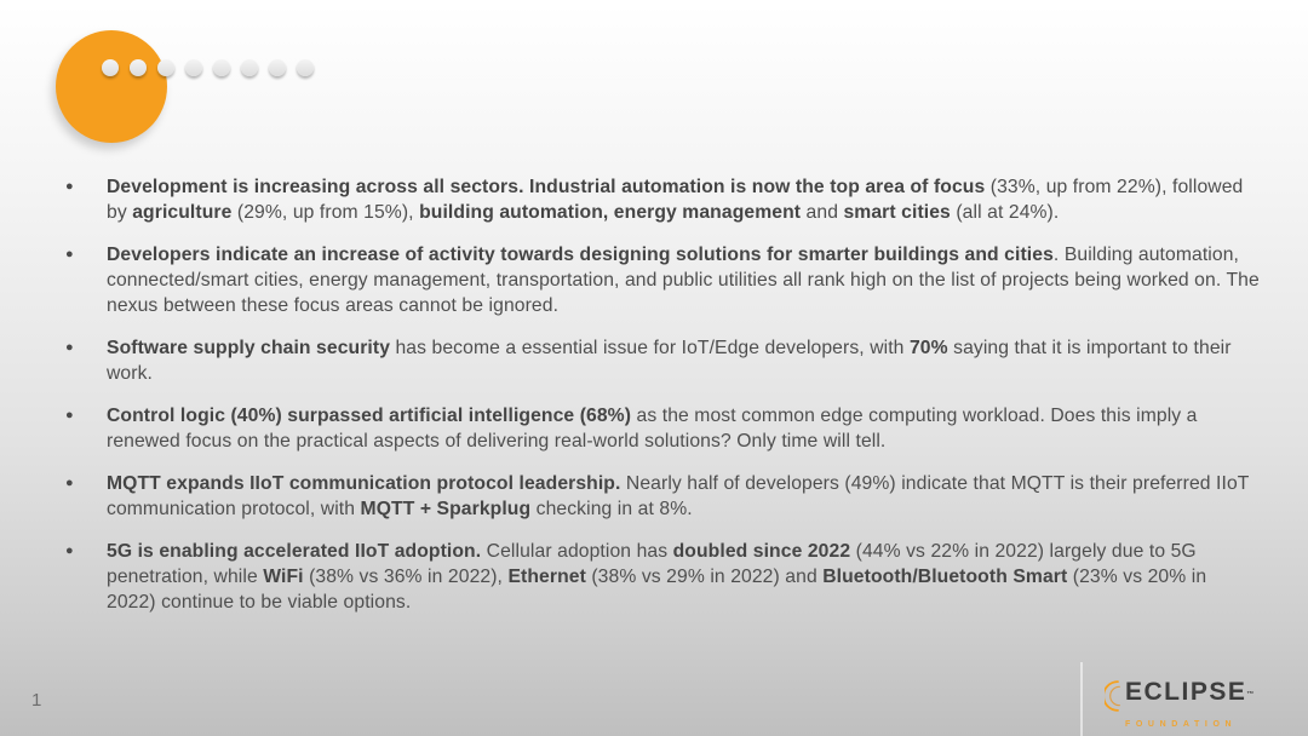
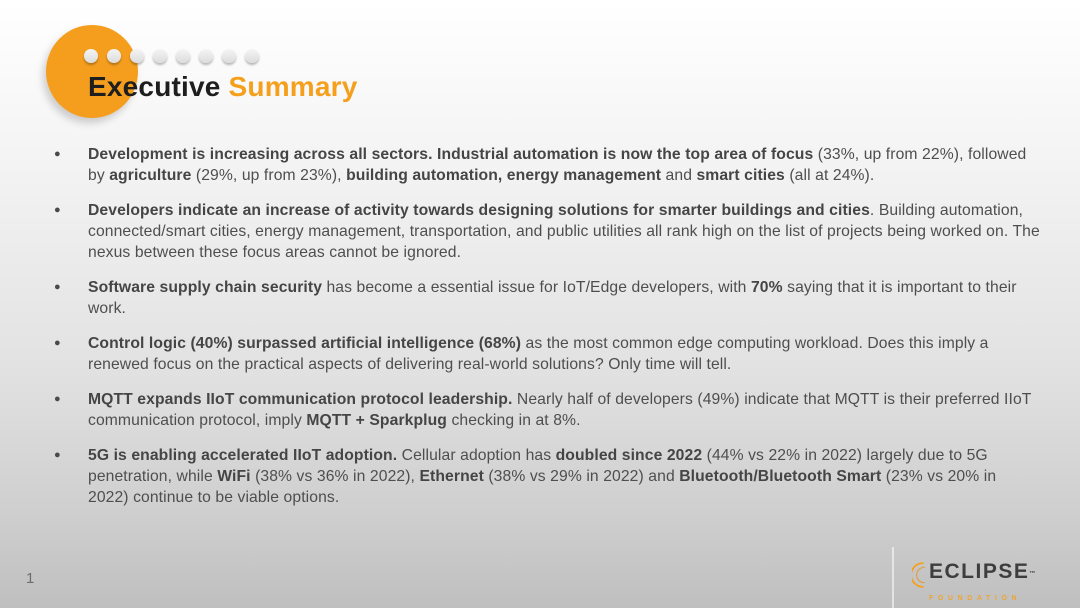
+ Executive Summary
  ●
- Development is increasing across all sectors. Industrial automation is now the top area of focus (33%, up from 22%), followed by agriculture (29%, up from 15%), building automation, energy management and smart cities (all at 24%).
+ Development is increasing across all sectors. Industrial automation is now the top area of focus (33%, up from 22%), followed by agriculture (29%, up from 23%), building automation, energy management and smart cities (all at 24%).
  ●
  Developers indicate an increase of activity towards designing solutions for smarter buildings and cities. Building automation, connected/smart cities, energy management, transportation, and public utilities all rank high on the list of projects being worked on. The nexus between these focus areas cannot be ignored.
  ●
  Software supply chain security has become a essential issue for IoT/Edge developers, with 70% saying that it is important to their work.
  ●
  Control logic (40%) surpassed artificial intelligence (68%) as the most common edge computing workload. Does this imply a renewed focus on the practical aspects of delivering real-world solutions? Only time will tell.
  ●
- MQTT expands IIoT communication protocol leadership. Nearly half of developers (49%) indicate that MQTT is their preferred IIoT communication protocol, with MQTT + Sparkplug checking in at 8%.
+ MQTT expands IIoT communication protocol leadership. Nearly half of developers (49%) indicate that MQTT is their preferred IIoT communication protocol, imply MQTT + Sparkplug checking in at 8%.
  ●
  5G is enabling accelerated IIoT adoption. Cellular adoption has doubled since 2022 (44% vs 22% in 2022) largely due to 5G penetration, while WiFi (38% vs 36% in 2022), Ethernet (38% vs 29% in 2022) and Bluetooth/Bluetooth Smart (23% vs 20% in 2022) continue to be viable options.
  1
  ECLIPSE
